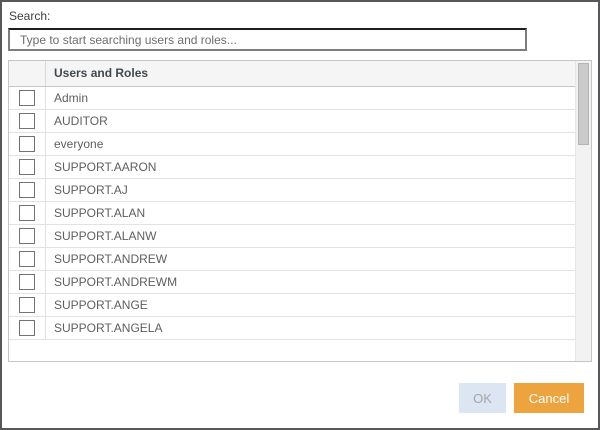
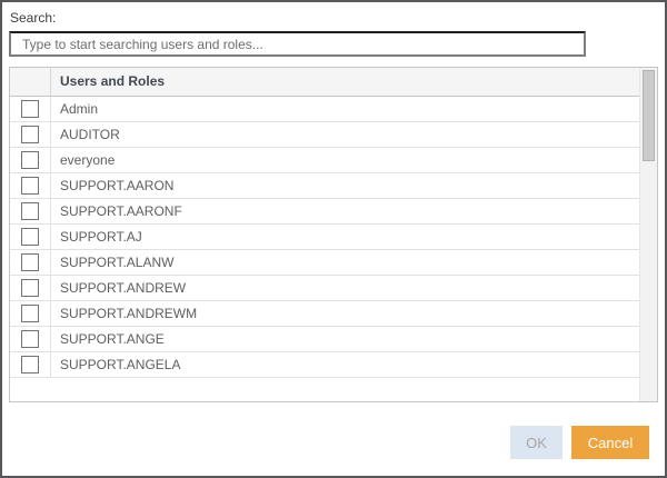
  Search:
  Type to start searching users and roles...
  Users and Roles
  Admin
  AUDITOR
  everyone
  SUPPORT.AARON
+ SUPPORT.AARONF
  SUPPORT.AJ
- SUPPORT.ALAN
  SUPPORT.ALANW
  SUPPORT.ANDREW
  SUPPORT.ANDREWM
  SUPPORT.ANGE
  SUPPORT.ANGELA
  OK
  Cancel
